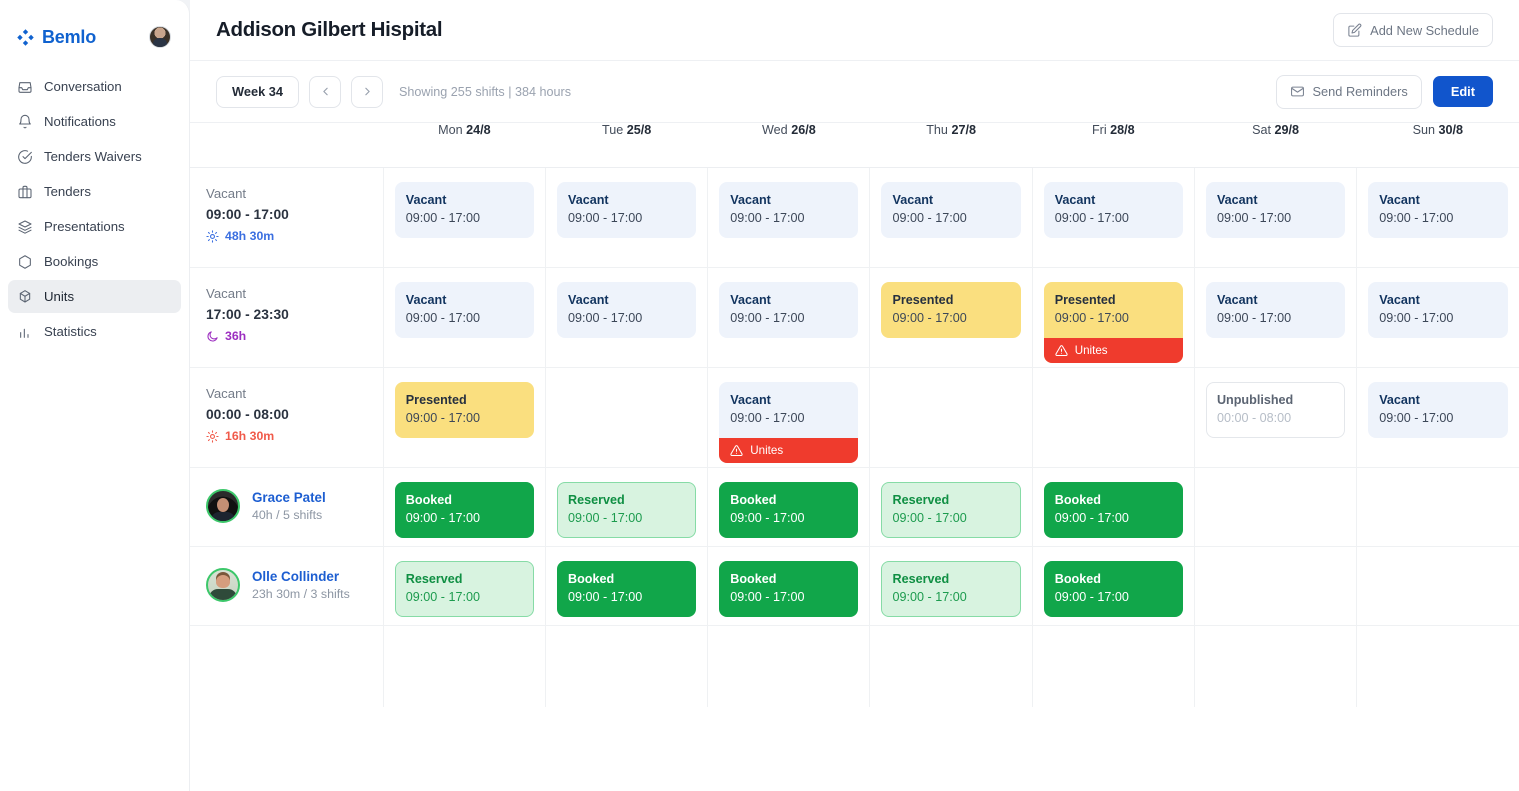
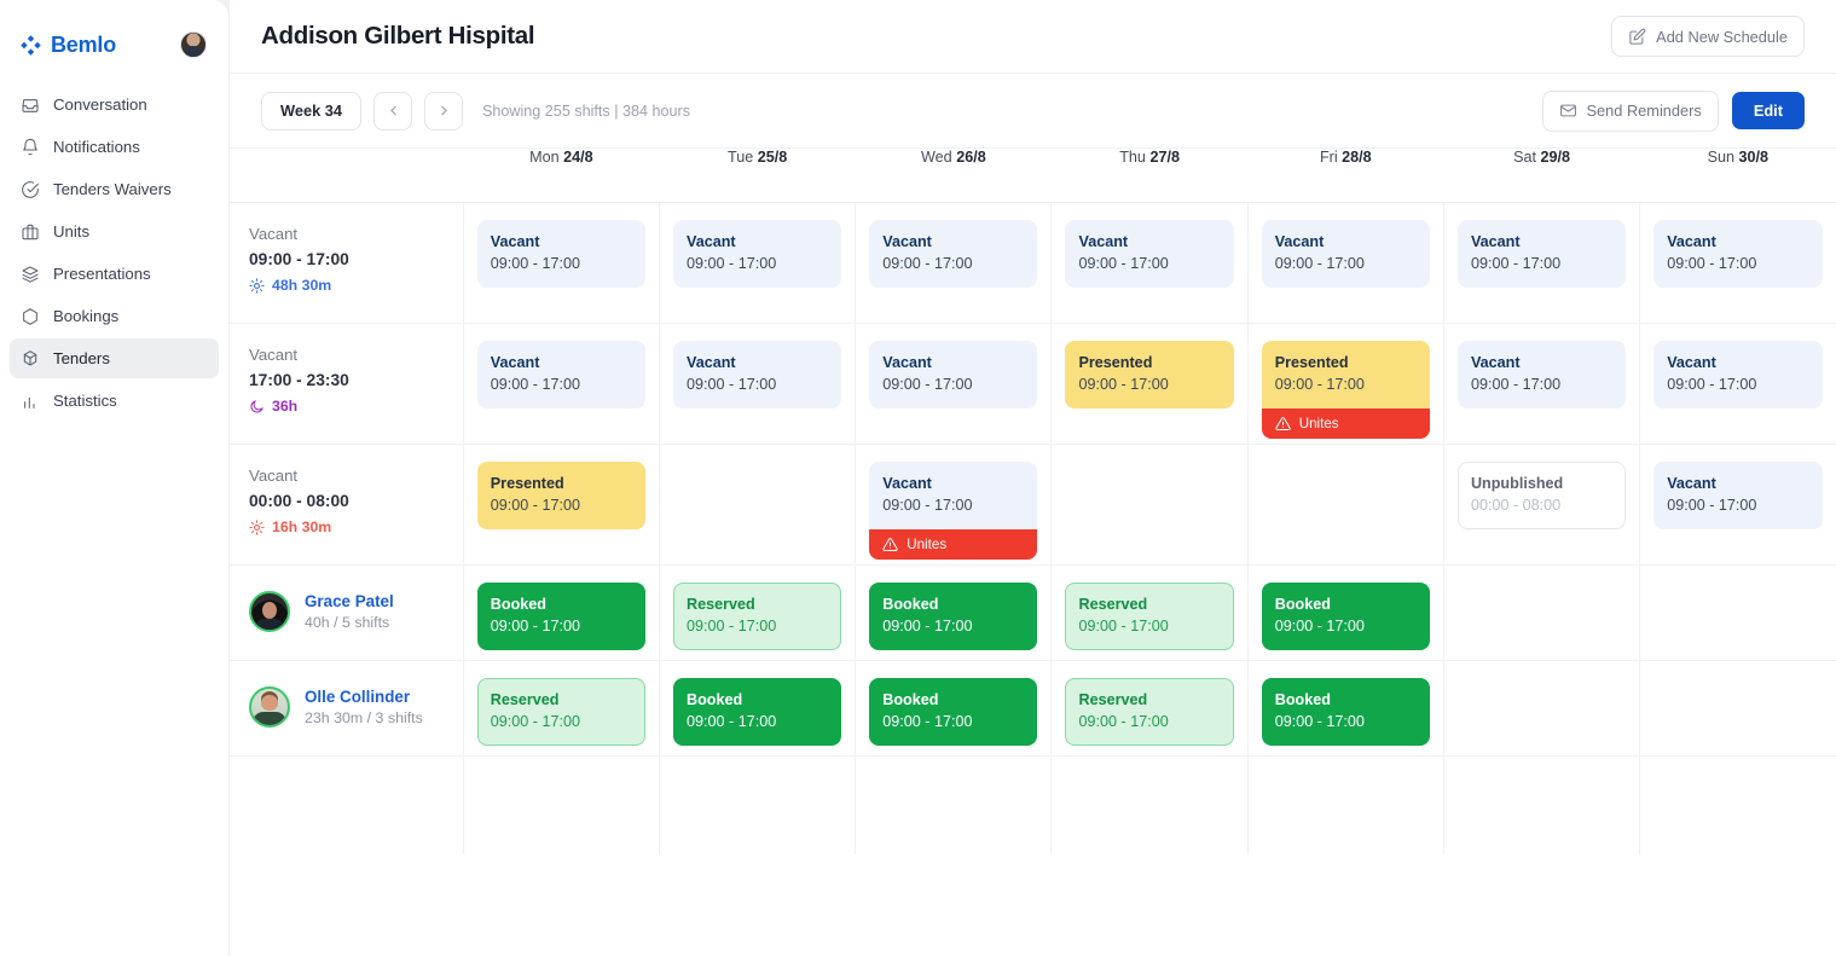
  Bemlo
  Conversation
  Notifications
  Tenders Waivers
- Tenders
+ Units
  Presentations
  Bookings
- Units
+ Tenders
  Statistics
  Addison Gilbert Hispital
  Add New Schedule
  Week 34
  Showing 255 shifts | 384 hours
  Send Reminders
  Edit
  	Mon 24/8	Tue 25/8	Wed 26/8	Thu 27/8	Fri 28/8	Sat 29/8	Sun 30/8
  Vacant09:00 - 17:0048h 30m	Vacant09:00 - 17:00	Vacant09:00 - 17:00	Vacant09:00 - 17:00	Vacant09:00 - 17:00	Vacant09:00 - 17:00	Vacant09:00 - 17:00	Vacant09:00 - 17:00
  Vacant17:00 - 23:3036h	Vacant09:00 - 17:00	Vacant09:00 - 17:00	Vacant09:00 - 17:00	Presented09:00 - 17:00	Presented09:00 - 17:00Unites	Vacant09:00 - 17:00	Vacant09:00 - 17:00
  Vacant00:00 - 08:0016h 30m	Presented09:00 - 17:00		Vacant09:00 - 17:00Unites			Unpublished00:00 - 08:00	Vacant09:00 - 17:00
  Grace Patel40h / 5 shifts	Booked09:00 - 17:00	Reserved09:00 - 17:00	Booked09:00 - 17:00	Reserved09:00 - 17:00	Booked09:00 - 17:00
  Olle Collinder23h 30m / 3 shifts	Reserved09:00 - 17:00	Booked09:00 - 17:00	Booked09:00 - 17:00	Reserved09:00 - 17:00	Booked09:00 - 17:00
